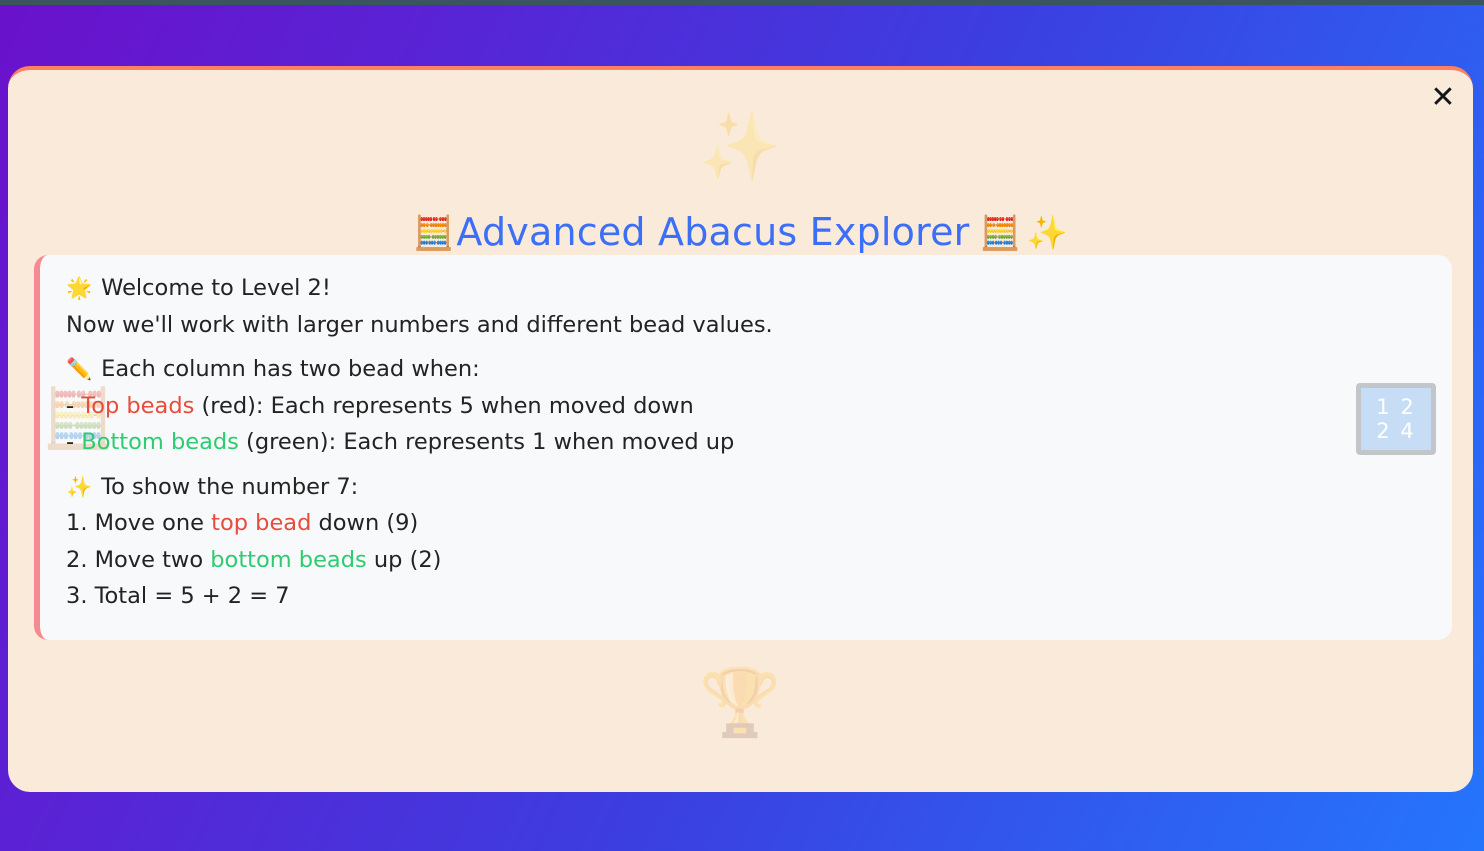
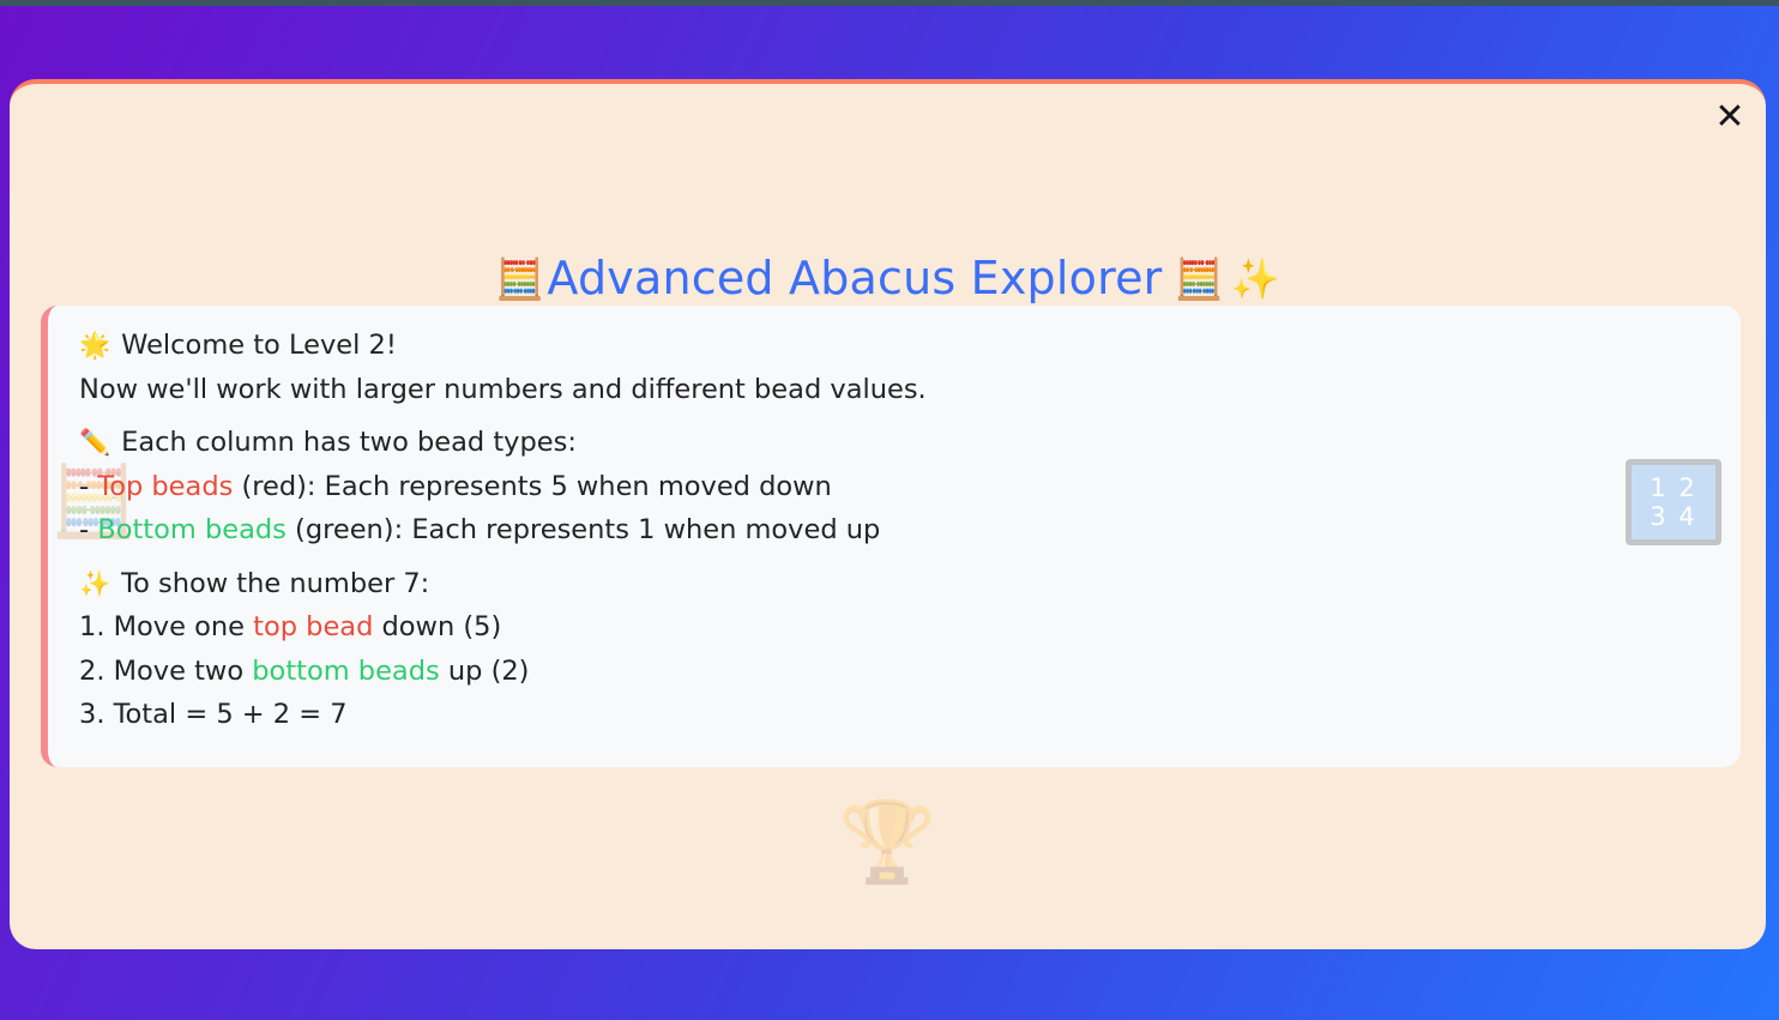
  ✕
- ✨
  🏆
  🧮Advanced Abacus Explorer 🧮 ✨
  🧮
  1 2
- 2 4
+ 3 4
  🌟 Welcome to Level 2!
  Now we'll work with larger numbers and different bead values.
- ✏️ Each column has two bead when:
+ ✏️ Each column has two bead types:
  - Top beads (red): Each represents 5 when moved down
  - Bottom beads (green): Each represents 1 when moved up
  ✨ To show the number 7:
- 1. Move one top bead down (9)
+ 1. Move one top bead down (5)
  2. Move two bottom beads up (2)
  3. Total = 5 + 2 = 7
